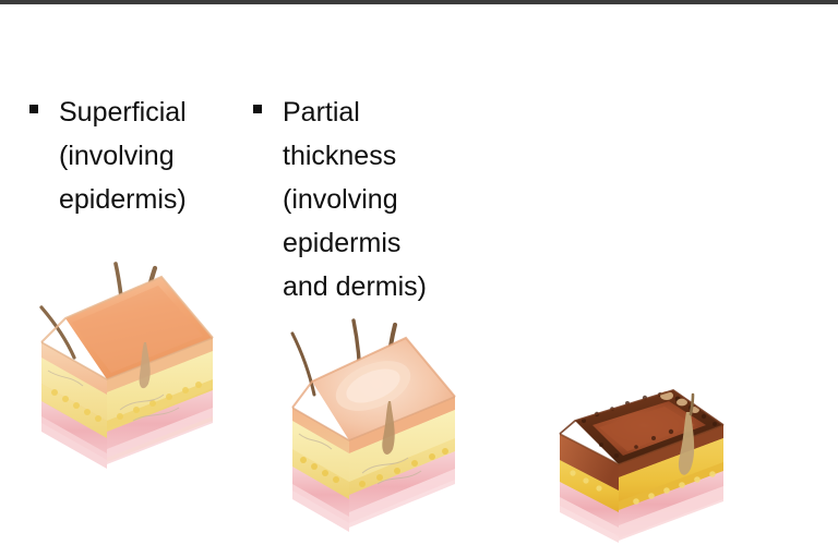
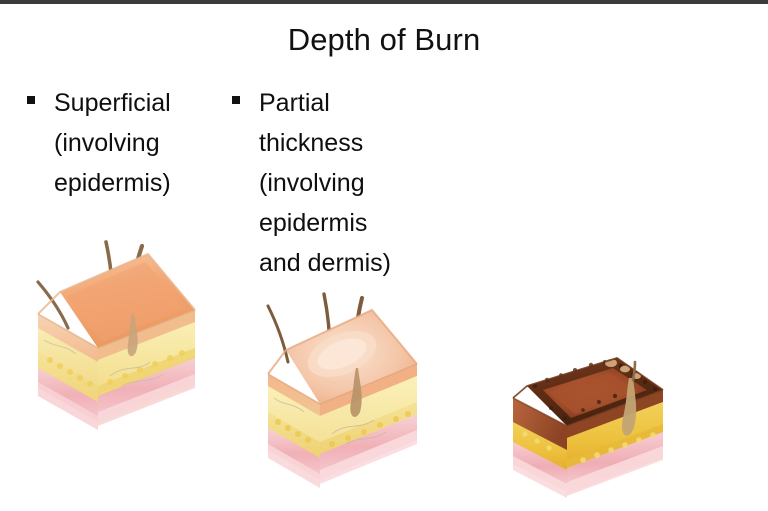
+ Depth of Burn
  Superficial
  (involving
  epidermis)
  Partial
  thickness
  (involving
  epidermis
  and dermis)
